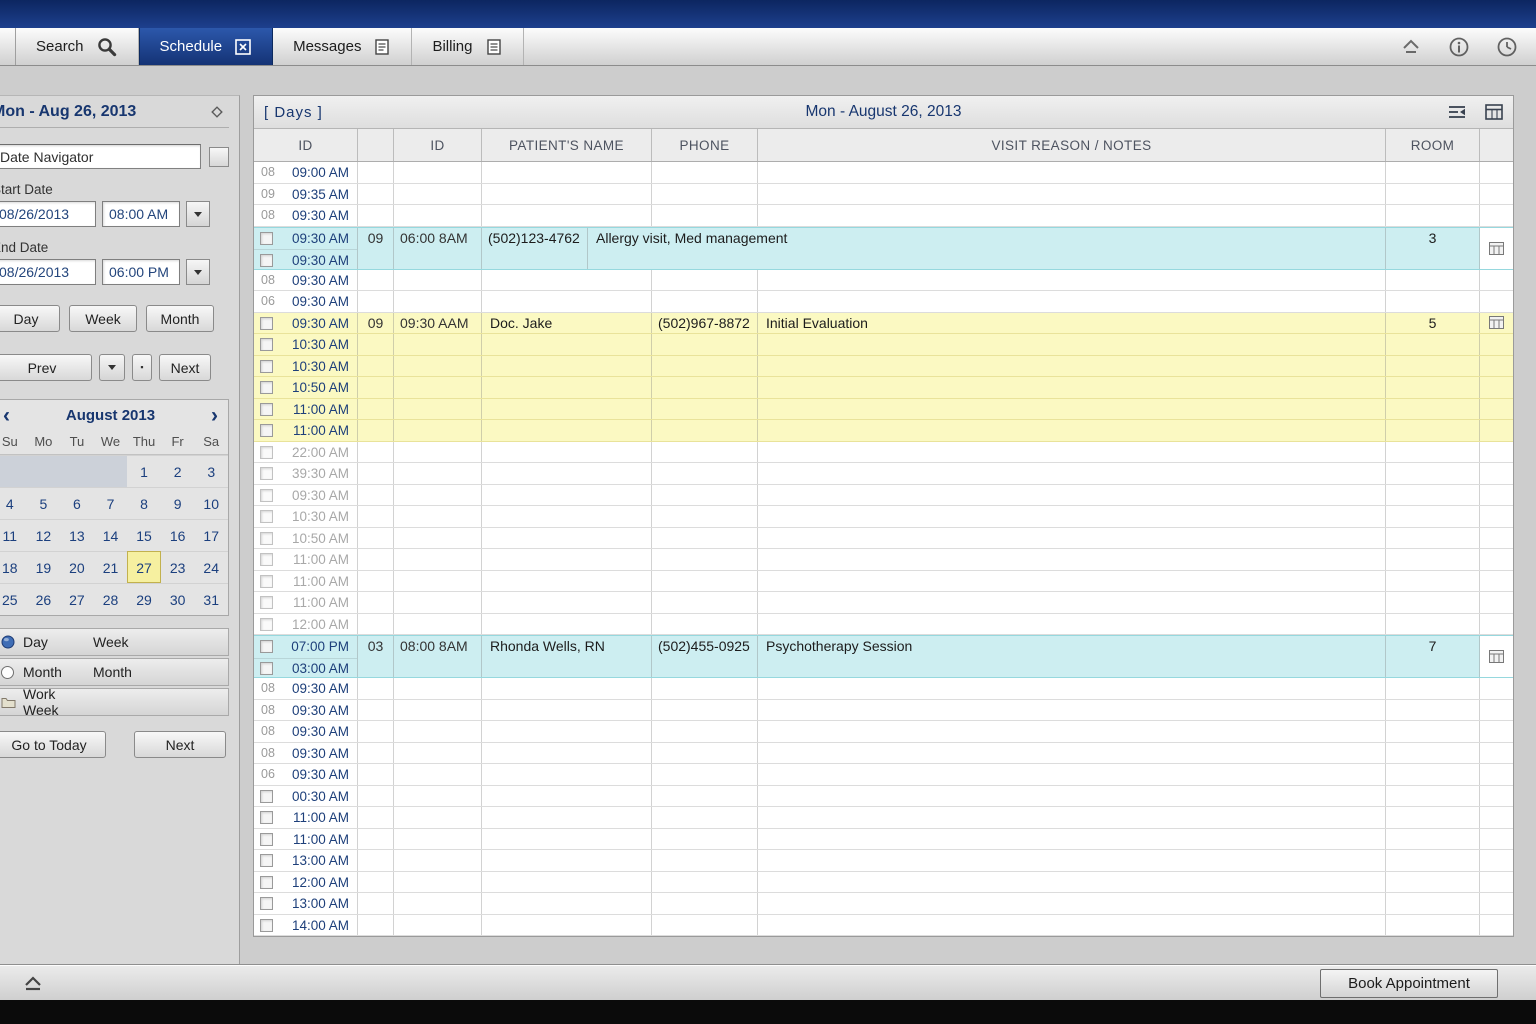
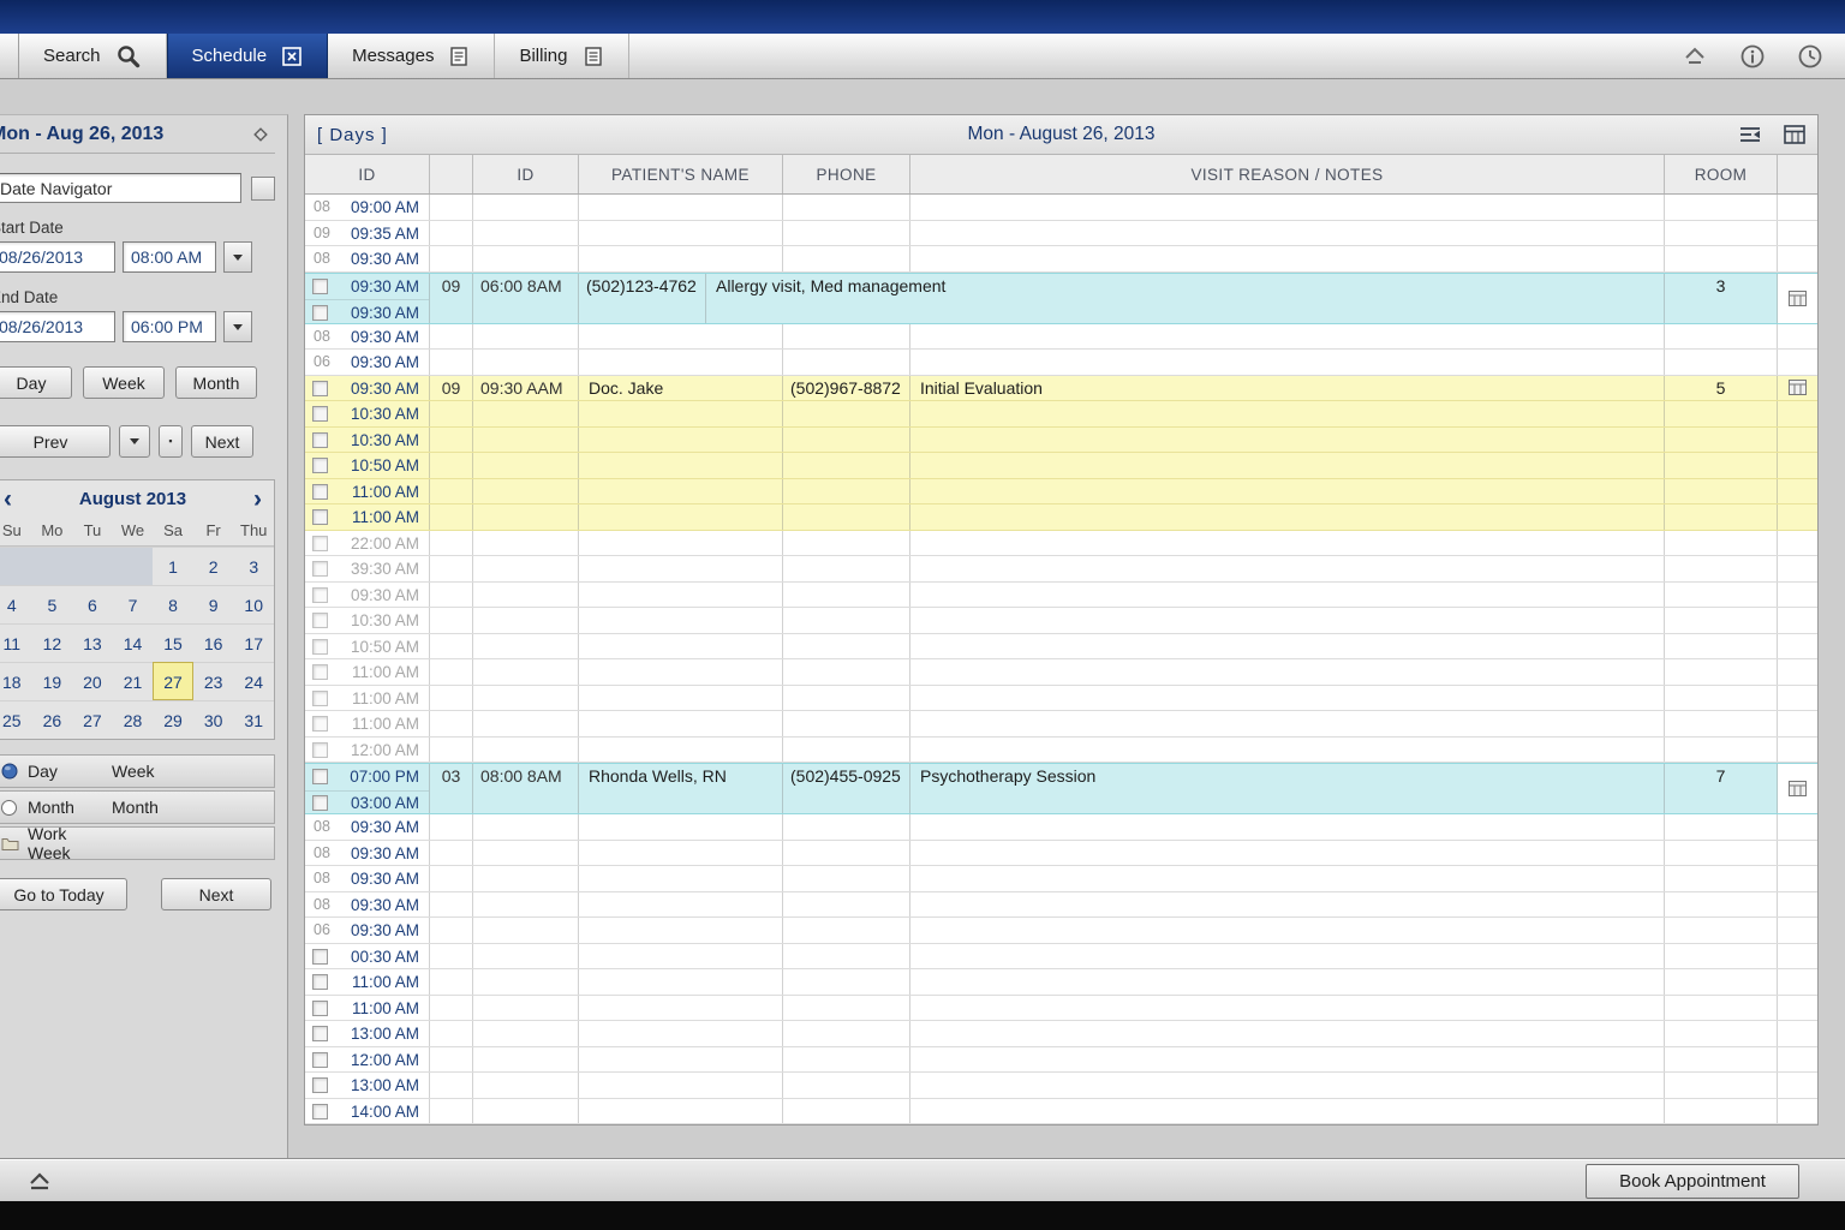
  Search
  Schedule
  Messages
  Billing
  on - Aug 26, 2013
  Date Navigator
  tart Date
  08/26/2013
  08:00 AM
  nd Date
  08/26/2013
  06:00 PM
  Day
  Week
  Month
  Prev
  ▪
  Next
  ‹
  August 2013
  ›
  Su
  Mo
  Tu
  We
- Thu
+ Sa
  Fr
- Sa
+ Thu
  1
  2
  3
  4
  5
  6
  7
  8
  9
  10
  11
  12
  13
  14
  15
  16
  17
  18
  19
  20
  21
  27
  23
  24
  25
  26
  27
  28
  29
  30
  31
  Day
  Week
  Month
  Month
  Work Week
  Go to Today
  Next
  [ Days ]
  Mon - August 26, 2013
  ID
  ID
  PATIENT'S NAME
  PHONE
  VISIT REASON / NOTES
  ROOM
  08
  09:00 AM
  09
  09:35 AM
  08
  09:30 AM
  09:30 AM
  09:30 AM
  09
  06:00 8AM
  (502)123-4762
  Allergy visit, Med management
  3
  08
  09:30 AM
  06
  09:30 AM
  09:30 AM
  09
  09:30 AAM
  Doc. Jake
  (502)967-8872
  Initial Evaluation
  5
  10:30 AM
  10:30 AM
  10:50 AM
  11:00 AM
  11:00 AM
  22:00 AM
  39:30 AM
  09:30 AM
  10:30 AM
  10:50 AM
  11:00 AM
  11:00 AM
  11:00 AM
  12:00 AM
  07:00 PM
  03:00 AM
  03
  08:00 8AM
  Rhonda Wells, RN
  (502)455-0925
  Psychotherapy Session
  7
  08
  09:30 AM
  08
  09:30 AM
  08
  09:30 AM
  08
  09:30 AM
  06
  09:30 AM
  00:30 AM
  11:00 AM
  11:00 AM
  13:00 AM
  12:00 AM
  13:00 AM
  14:00 AM
  Book Appointment
